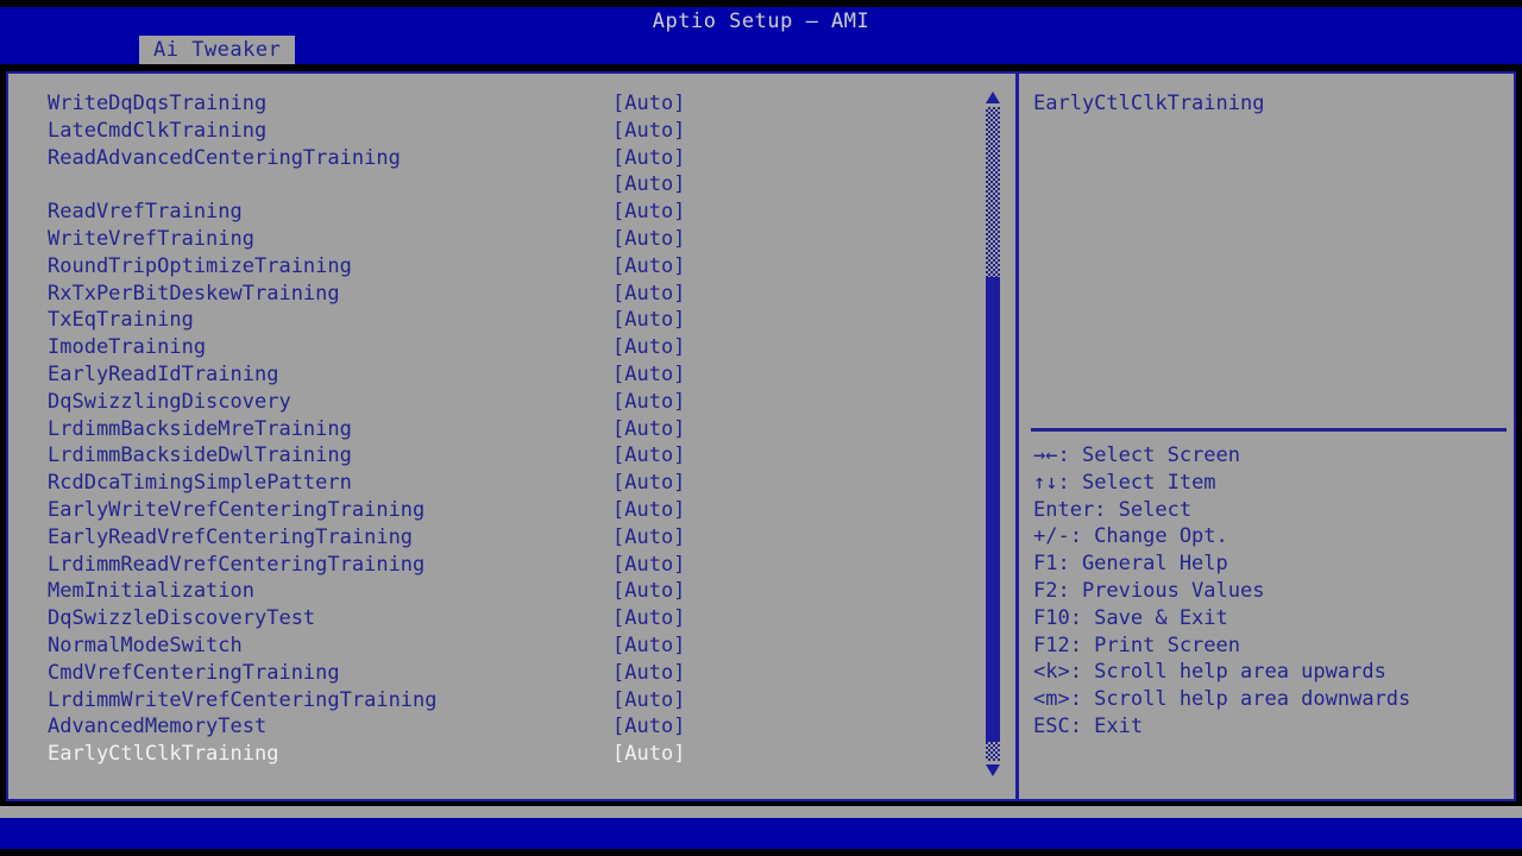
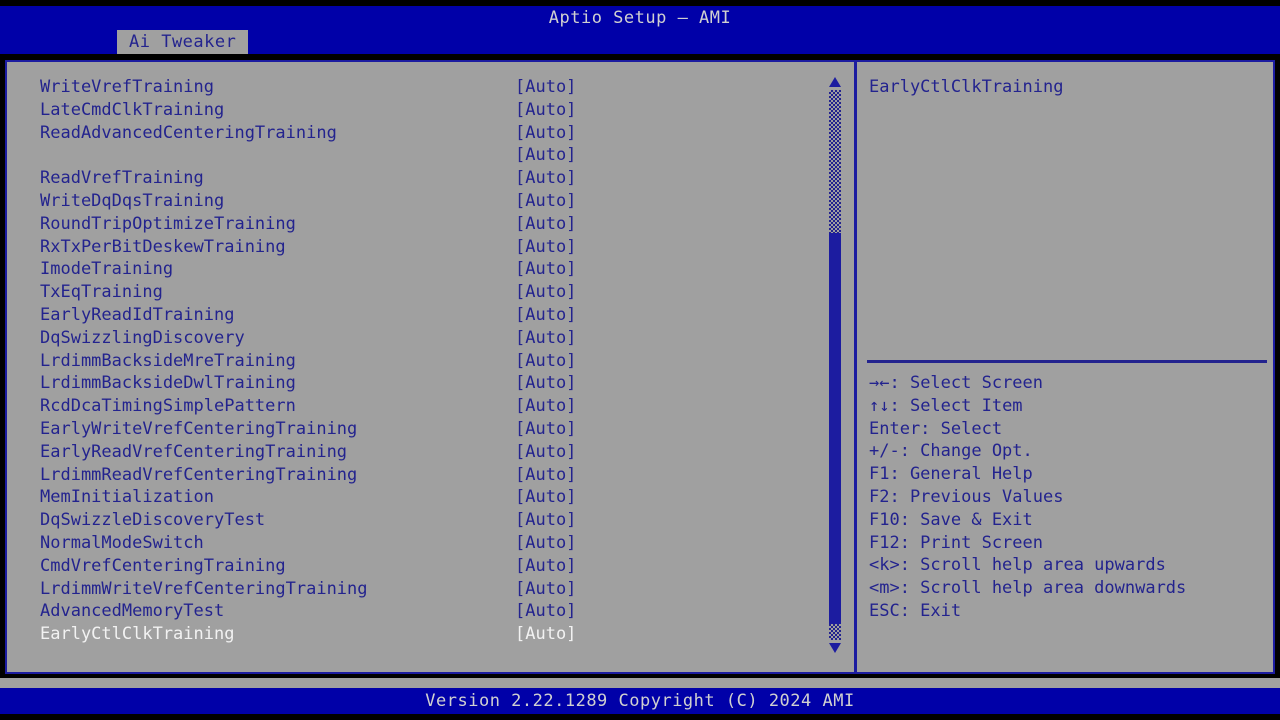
  Aptio Setup – AMI
  Ai Tweaker
- WriteDqDqsTraining
+ WriteVrefTraining
  [Auto]
  LateCmdClkTraining
  [Auto]
  ReadAdvancedCenteringTraining
  [Auto]
  [Auto]
  ReadVrefTraining
  [Auto]
- WriteVrefTraining
+ WriteDqDqsTraining
  [Auto]
  RoundTripOptimizeTraining
  [Auto]
  RxTxPerBitDeskewTraining
  [Auto]
- TxEqTraining
+ ImodeTraining
  [Auto]
- ImodeTraining
+ TxEqTraining
  [Auto]
  EarlyReadIdTraining
  [Auto]
  DqSwizzlingDiscovery
  [Auto]
  LrdimmBacksideMreTraining
  [Auto]
  LrdimmBacksideDwlTraining
  [Auto]
  RcdDcaTimingSimplePattern
  [Auto]
  EarlyWriteVrefCenteringTraining
  [Auto]
  EarlyReadVrefCenteringTraining
  [Auto]
  LrdimmReadVrefCenteringTraining
  [Auto]
  MemInitialization
  [Auto]
  DqSwizzleDiscoveryTest
  [Auto]
  NormalModeSwitch
  [Auto]
  CmdVrefCenteringTraining
  [Auto]
  LrdimmWriteVrefCenteringTraining
  [Auto]
  AdvancedMemoryTest
  [Auto]
  EarlyCtlClkTraining
  [Auto]
  EarlyCtlClkTraining
  →←: Select Screen
  ↑↓: Select Item
  Enter: Select
  +/-: Change Opt.
  F1: General Help
  F2: Previous Values
  F10: Save & Exit
  F12: Print Screen
  <k>: Scroll help area upwards
  <m>: Scroll help area downwards
  ESC: Exit
+ Version 2.22.1289 Copyright (C) 2024 AMI
